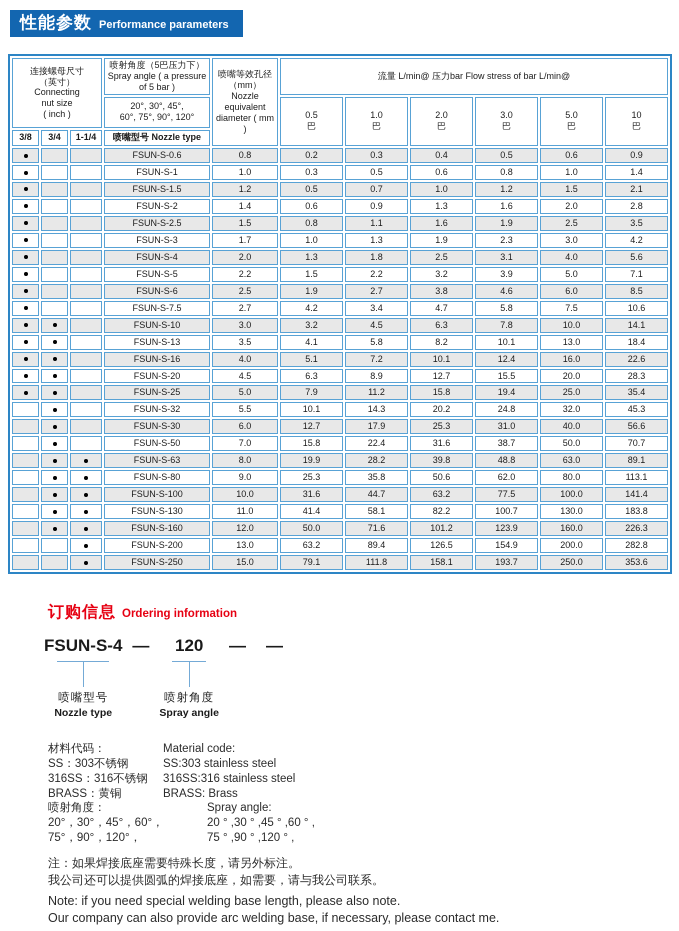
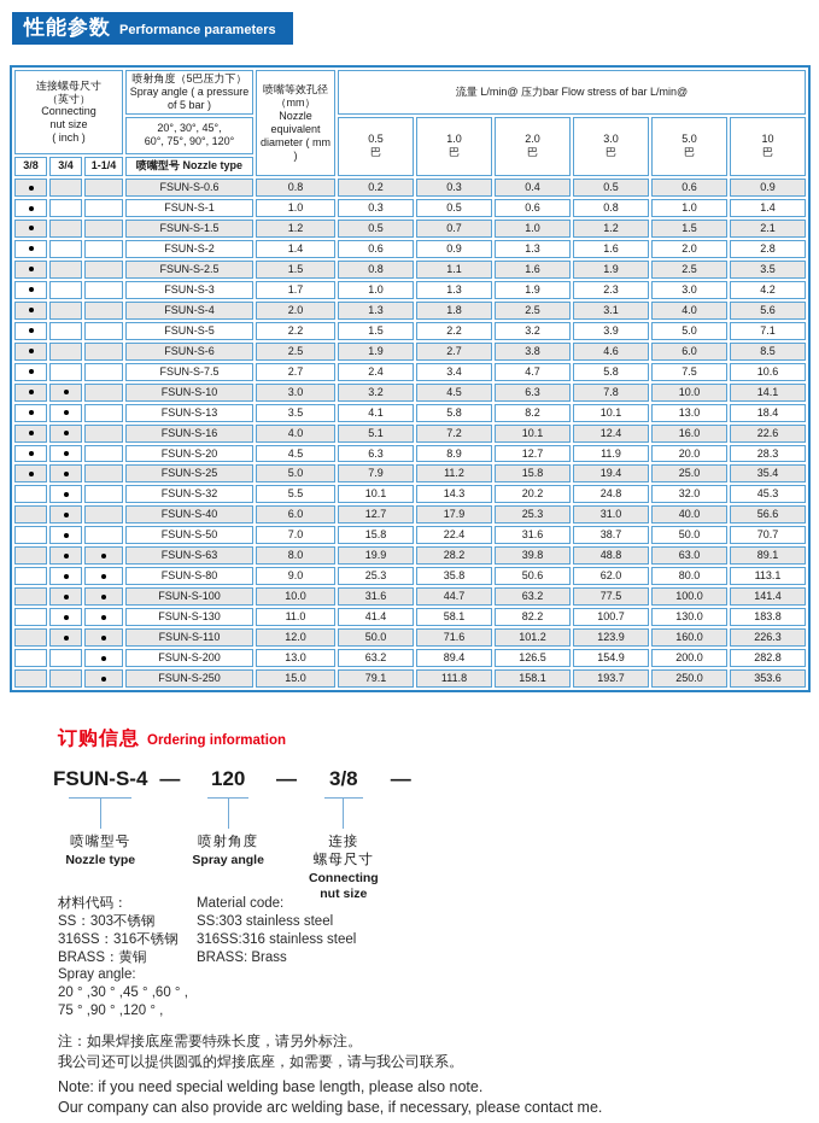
  性能参数
  Performance parameters
  连接螺母尺寸 （英寸） Connecting nut size ( inch )	喷射角度（5巴压力下） Spray angle ( a pressure of 5 bar )	喷嘴等效孔径 （mm） Nozzle equivalent diameter ( mm )	流量 L/min@ 压力bar Flow stress of bar L/min@
  20°, 30°, 45°, 60°, 75°, 90°, 120°	0.5 巴	1.0 巴	2.0 巴	3.0 巴	5.0 巴	10 巴
  3/8	3/4	1-1/4	喷嘴型号 Nozzle type
  			FSUN-S-0.6	0.8	0.2	0.3	0.4	0.5	0.6	0.9
  			FSUN-S-1	1.0	0.3	0.5	0.6	0.8	1.0	1.4
  			FSUN-S-1.5	1.2	0.5	0.7	1.0	1.2	1.5	2.1
  			FSUN-S-2	1.4	0.6	0.9	1.3	1.6	2.0	2.8
  			FSUN-S-2.5	1.5	0.8	1.1	1.6	1.9	2.5	3.5
  			FSUN-S-3	1.7	1.0	1.3	1.9	2.3	3.0	4.2
  			FSUN-S-4	2.0	1.3	1.8	2.5	3.1	4.0	5.6
  			FSUN-S-5	2.2	1.5	2.2	3.2	3.9	5.0	7.1
  			FSUN-S-6	2.5	1.9	2.7	3.8	4.6	6.0	8.5
- 			FSUN-S-7.5	2.7	4.2	3.4	4.7	5.8	7.5	10.6
+ 			FSUN-S-7.5	2.7	2.4	3.4	4.7	5.8	7.5	10.6
  			FSUN-S-10	3.0	3.2	4.5	6.3	7.8	10.0	14.1
  			FSUN-S-13	3.5	4.1	5.8	8.2	10.1	13.0	18.4
  			FSUN-S-16	4.0	5.1	7.2	10.1	12.4	16.0	22.6
- 			FSUN-S-20	4.5	6.3	8.9	12.7	15.5	20.0	28.3
+ 			FSUN-S-20	4.5	6.3	8.9	12.7	11.9	20.0	28.3
  			FSUN-S-25	5.0	7.9	11.2	15.8	19.4	25.0	35.4
  			FSUN-S-32	5.5	10.1	14.3	20.2	24.8	32.0	45.3
- 			FSUN-S-30	6.0	12.7	17.9	25.3	31.0	40.0	56.6
+ 			FSUN-S-40	6.0	12.7	17.9	25.3	31.0	40.0	56.6
  			FSUN-S-50	7.0	15.8	22.4	31.6	38.7	50.0	70.7
  			FSUN-S-63	8.0	19.9	28.2	39.8	48.8	63.0	89.1
  			FSUN-S-80	9.0	25.3	35.8	50.6	62.0	80.0	113.1
  			FSUN-S-100	10.0	31.6	44.7	63.2	77.5	100.0	141.4
  			FSUN-S-130	11.0	41.4	58.1	82.2	100.7	130.0	183.8
- 			FSUN-S-160	12.0	50.0	71.6	101.2	123.9	160.0	226.3
+ 			FSUN-S-110	12.0	50.0	71.6	101.2	123.9	160.0	226.3
  			FSUN-S-200	13.0	63.2	89.4	126.5	154.9	200.0	282.8
  			FSUN-S-250	15.0	79.1	111.8	158.1	193.7	250.0	353.6
  订购信息
  Ordering information
  FSUN-S-4
  喷嘴型号
  Nozzle type
  —
  120
  喷射角度
  Spray angle
  —
+ 3/8
+ 连接
+ 螺母尺寸
+ Connecting
+ nut size
  —
  材料代码：
  SS：303不锈钢
  316SS：316不锈钢
  BRASS：黄铜
  Material code:
  SS:303 stainless steel
  316SS:316 stainless steel
  BRASS: Brass
- 喷射角度：
- 20°，30°，45°，60°，
- 75°，90°，120°，
  Spray angle:
  20 ° ,30 ° ,45 ° ,60 ° ,
  75 ° ,90 ° ,120 ° ,
  注：如果焊接底座需要特殊长度，请另外标注。
  我公司还可以提供圆弧的焊接底座，如需要，请与我公司联系。
  Note: if you need special welding base length, please also note.
  Our company can also provide arc welding base, if necessary, please contact me.
